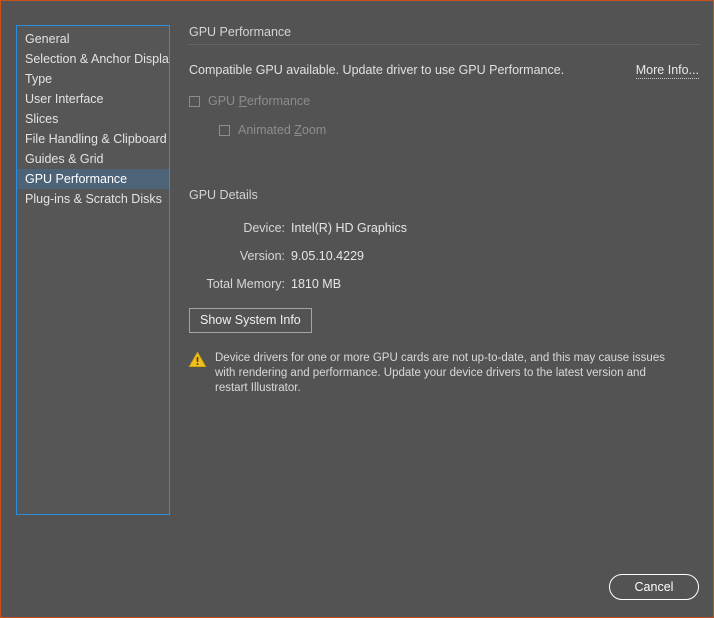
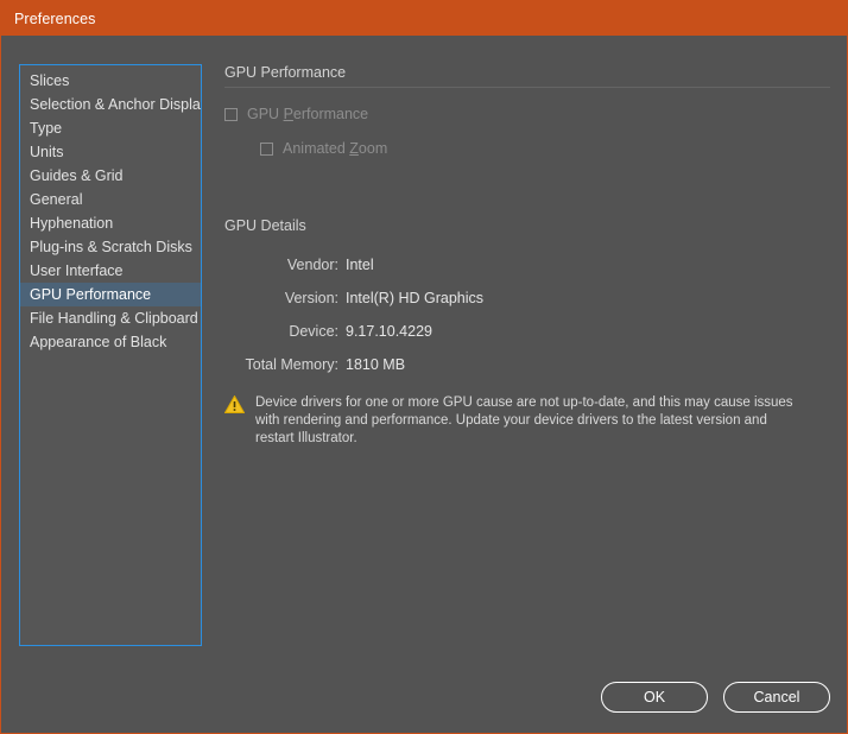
+ Preferences
- General
+ Slices
  Selection & Anchor Displa
  Type
+ Units
- User Interface
+ Guides & Grid
- Slices
+ General
+ Hyphenation
- File Handling & Clipboard
+ Plug-ins & Scratch Disks
- Guides & Grid
+ User Interface
  GPU Performance
- Plug-ins & Scratch Disks
+ File Handling & Clipboard
+ Appearance of Black
  GPU Performance
- Compatible GPU available. Update driver to use GPU Performance.
- More Info...
  GPU Performance
  Animated Zoom
  GPU Details
+ Vendor:
+ Intel
- Device:
+ Version:
  Intel(R) HD Graphics
- Version:
+ Device:
- 9.05.10.4229
+ 9.17.10.4229
  Total Memory:
  1810 MB
- Show System Info
- Device drivers for one or more GPU cards are not up-to-date, and this may cause issues with rendering and performance. Update your device drivers to the latest version and restart Illustrator.
+ Device drivers for one or more GPU cause are not up-to-date, and this may cause issues with rendering and performance. Update your device drivers to the latest version and restart Illustrator.
+ OK
  Cancel
